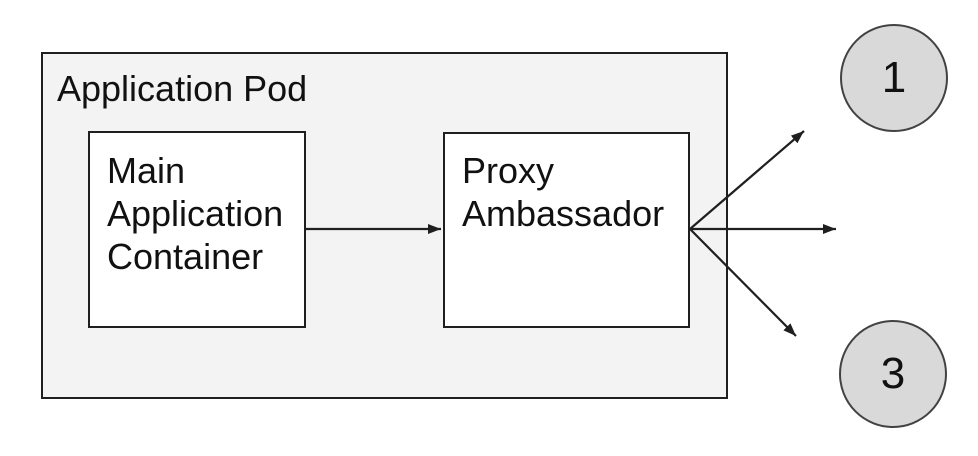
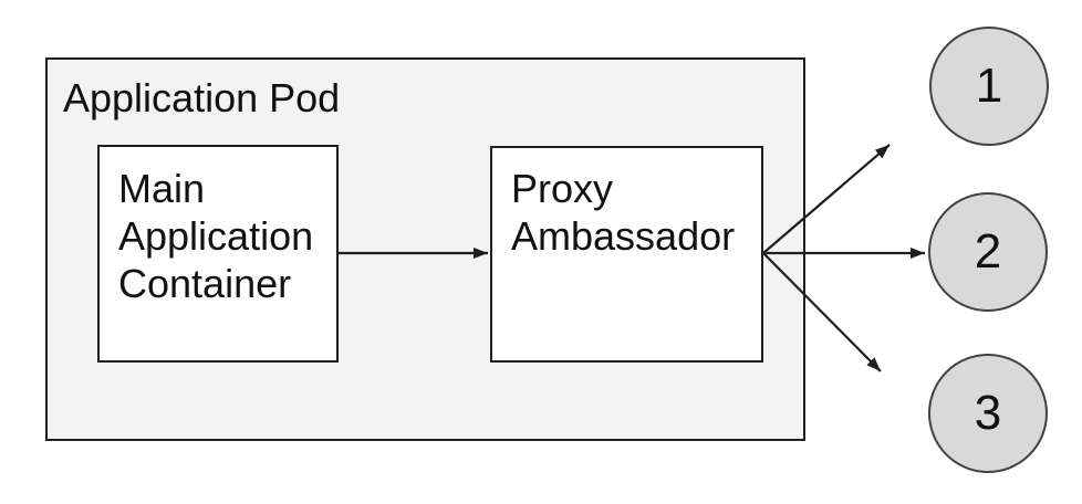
  Application Pod
  Main Application Container
  Proxy Ambassador
  1
+ 2
  3
